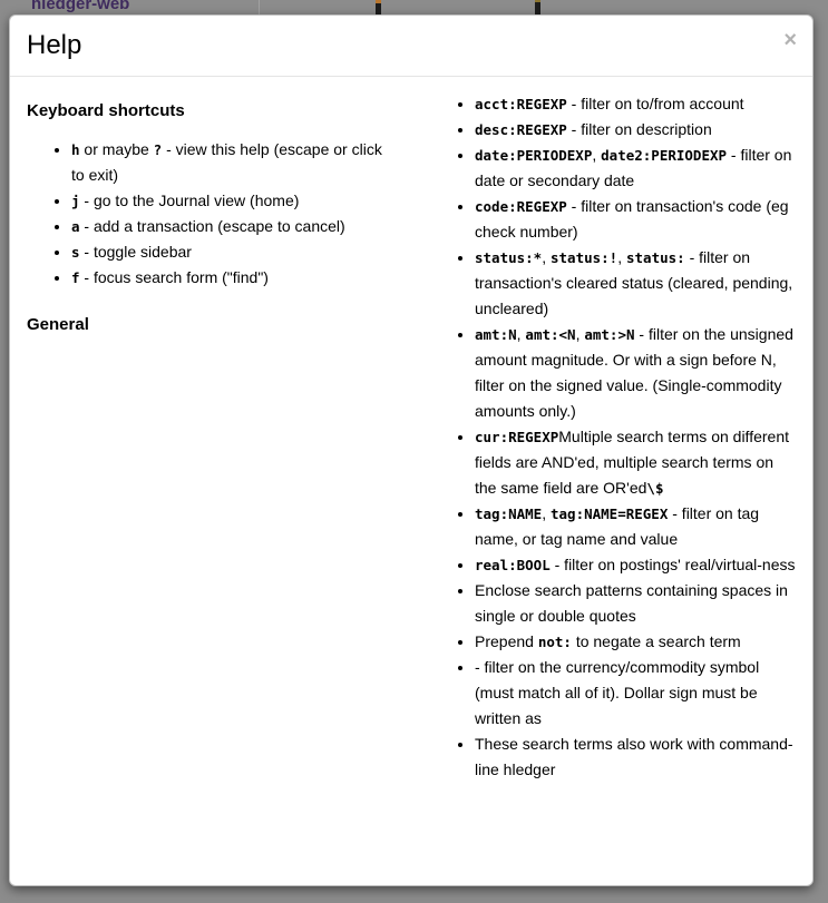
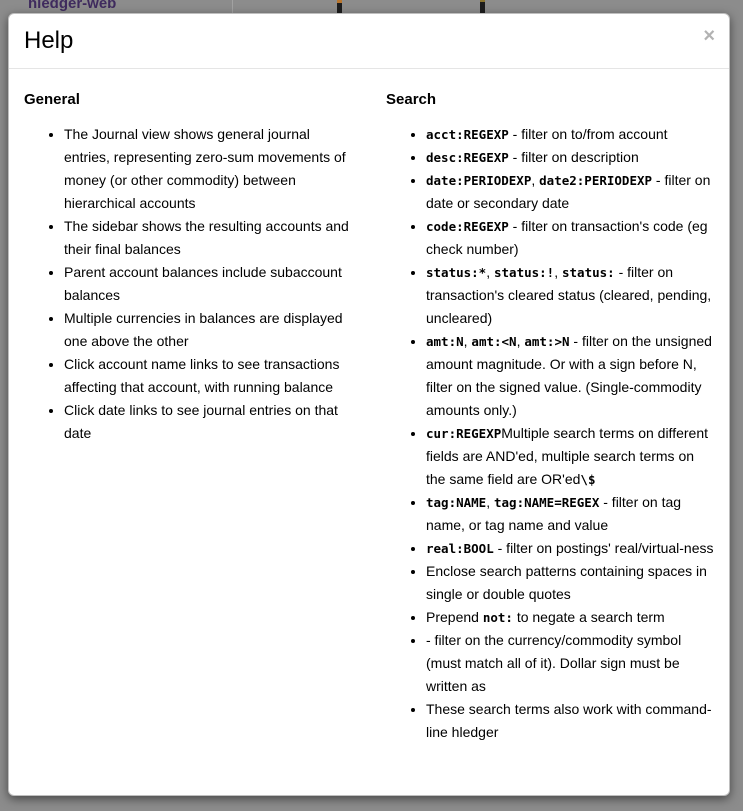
  hledger-web
  Help
  ×
- Keyboard shortcuts
- h or maybe ? - view this help (escape or click to exit)
- j - go to the Journal view (home)
- a - add a transaction (escape to cancel)
- s - toggle sidebar
- f - focus search form ("find")
  General
+ The Journal view shows general journal entries, representing zero-sum movements of money (or other commodity) between hierarchical accounts
+ The sidebar shows the resulting accounts and their final balances
+ Parent account balances include subaccount balances
+ Multiple currencies in balances are displayed one above the other
+ Click account name links to see transactions affecting that account, with running balance
+ Click date links to see journal entries on that date
+ Search
  acct:REGEXP - filter on to/from account
  desc:REGEXP - filter on description
  date:PERIODEXP, date2:PERIODEXP - filter on date or secondary date
  code:REGEXP - filter on transaction's code (eg check number)
  status:*, status:!, status: - filter on transaction's cleared status (cleared, pending, uncleared)
  amt:N, amt:<N, amt:>N - filter on the unsigned amount magnitude. Or with a sign before N, filter on the signed value. (Single-commodity amounts only.)
  cur:REGEXPMultiple search terms on different fields are AND'ed, multiple search terms on the same field are OR'ed\$
  tag:NAME, tag:NAME=REGEX - filter on tag name, or tag name and value
  real:BOOL - filter on postings' real/virtual-ness
  Enclose search patterns containing spaces in single or double quotes
  Prepend not: to negate a search term
  - filter on the currency/commodity symbol (must match all of it). Dollar sign must be written as
  These search terms also work with command-line hledger
